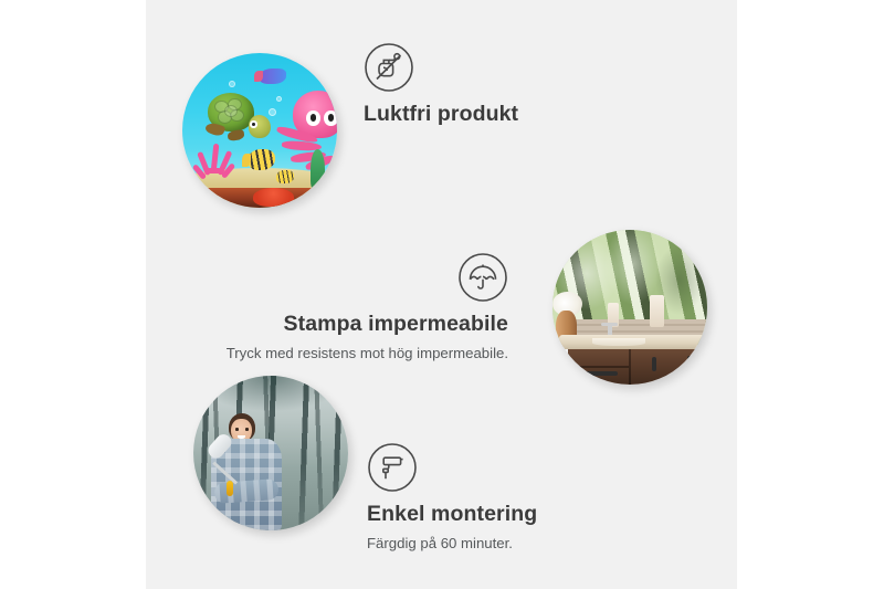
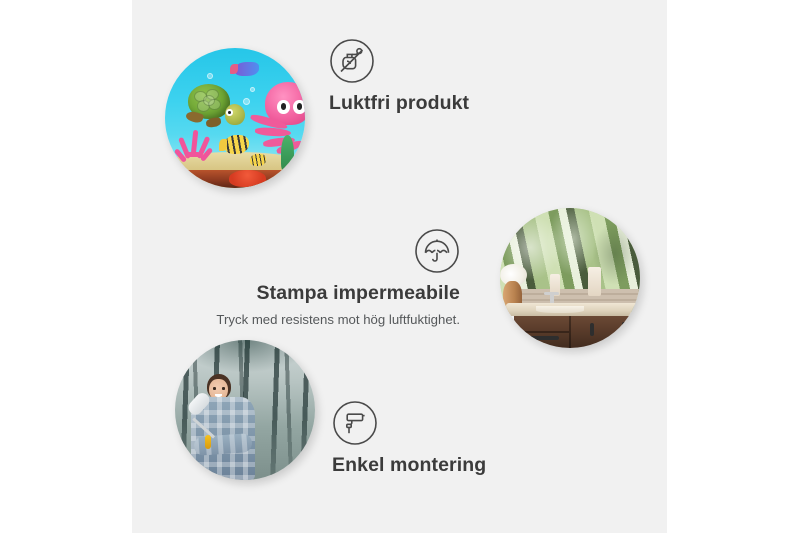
  Luktfri produkt
  Stampa impermeabile
- Tryck med resistens mot hög impermeabile.
+ Tryck med resistens mot hög luftfuktighet.
  Enkel montering
- Färgdig på 60 minuter.
